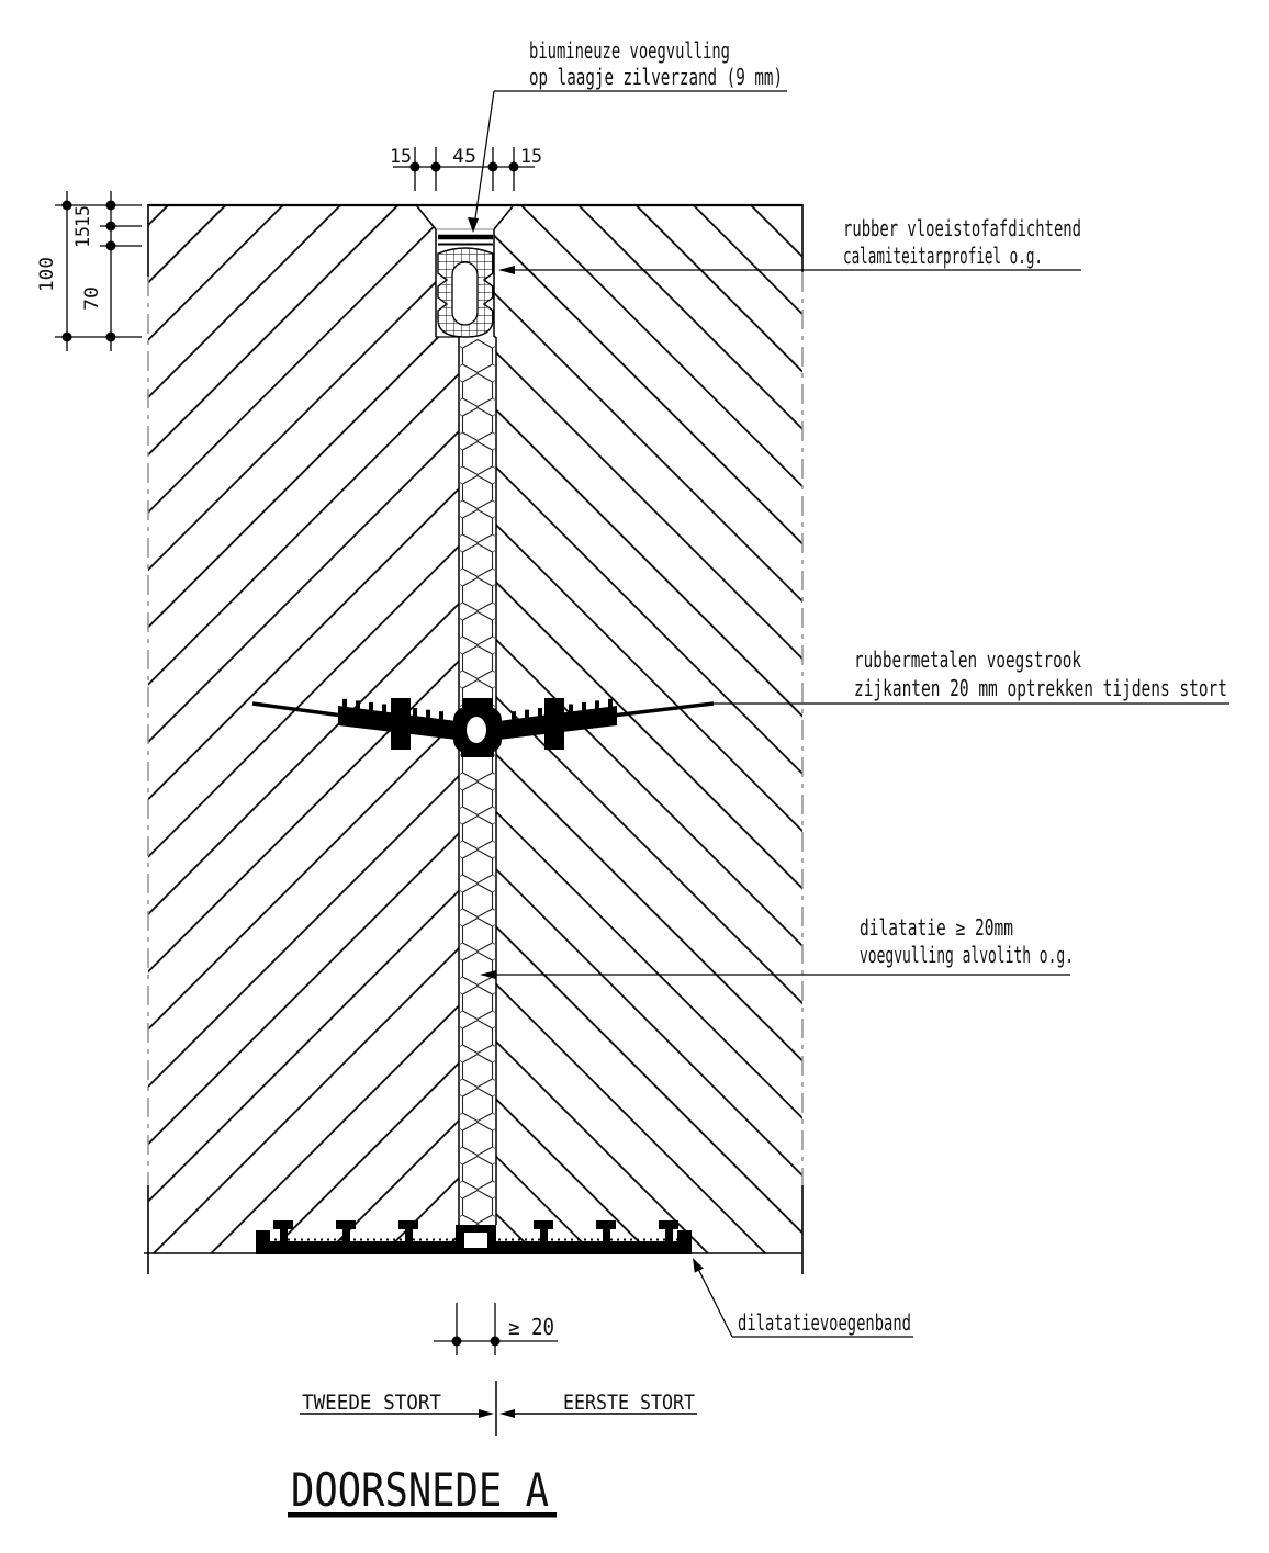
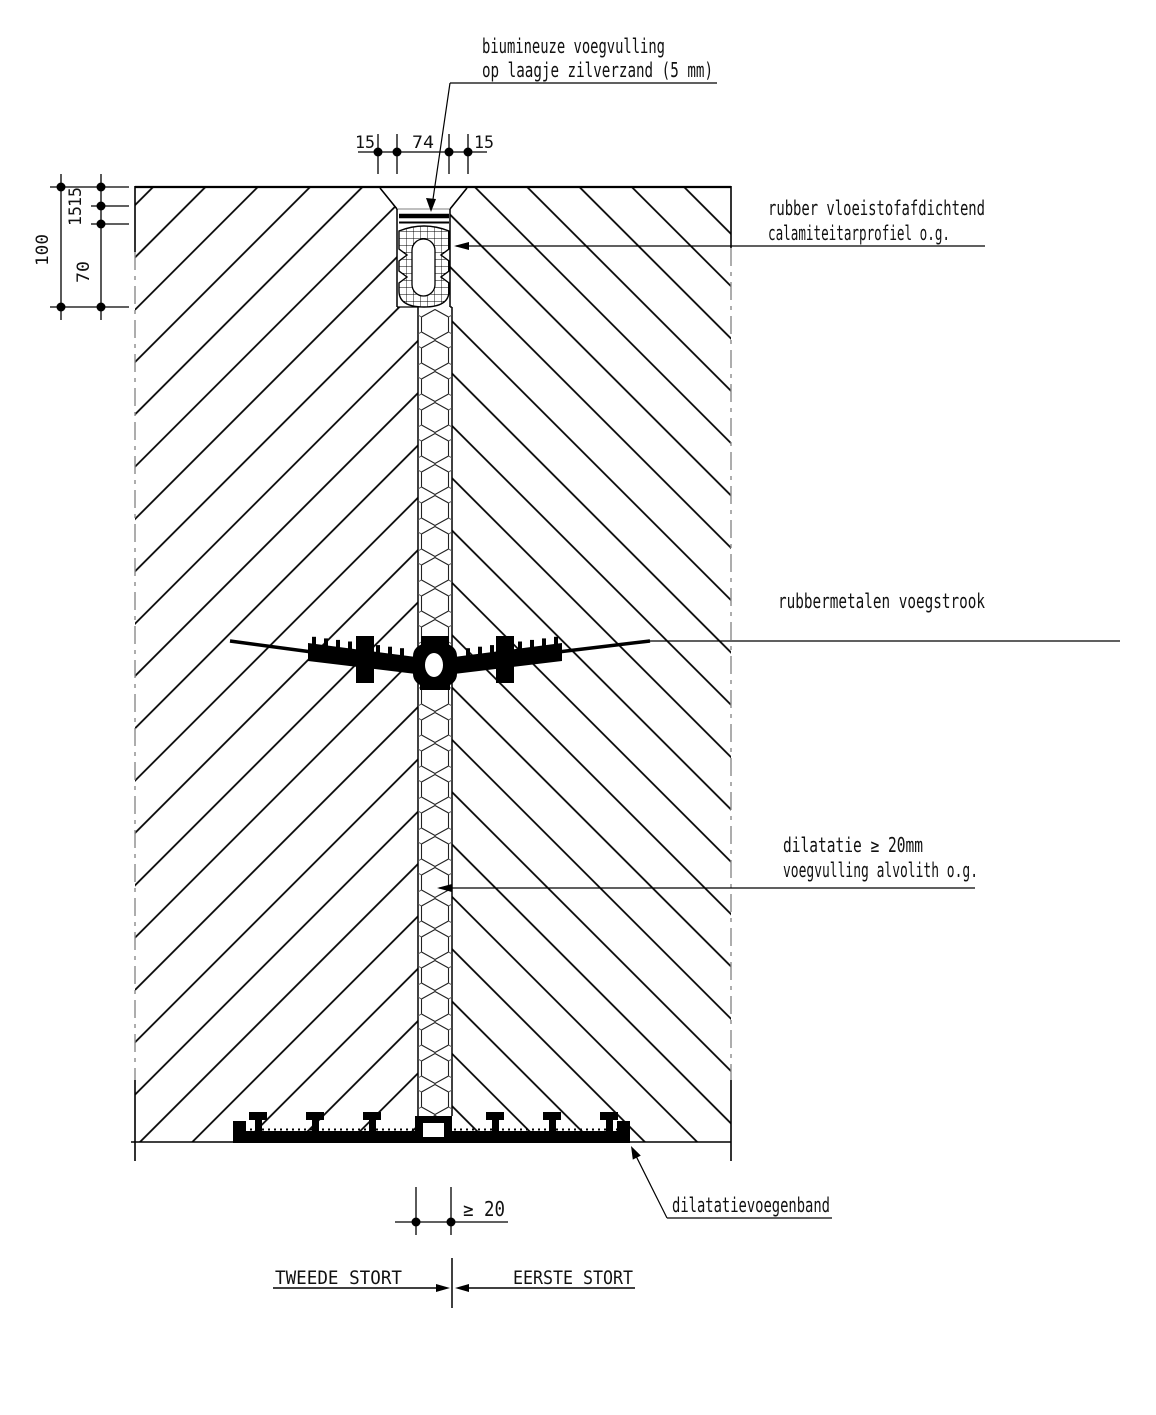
  15
- 45
+ 74
  15
  biumineuze voegvulling
- op laagje zilverzand (9 mm)
+ op laagje zilverzand (5 mm)
  rubber vloeistofafdichtend
  calamiteitarprofiel o.g.
  rubbermetalen voegstrook
- zijkanten 20 mm optrekken tijdens stort
  dilatatie ≥ 20mm
  voegvulling alvolith o.g.
  dilatatievoegenband
  ≥ 20
  TWEEDE STORT
  EERSTE STORT
- DOORSNEDE A
